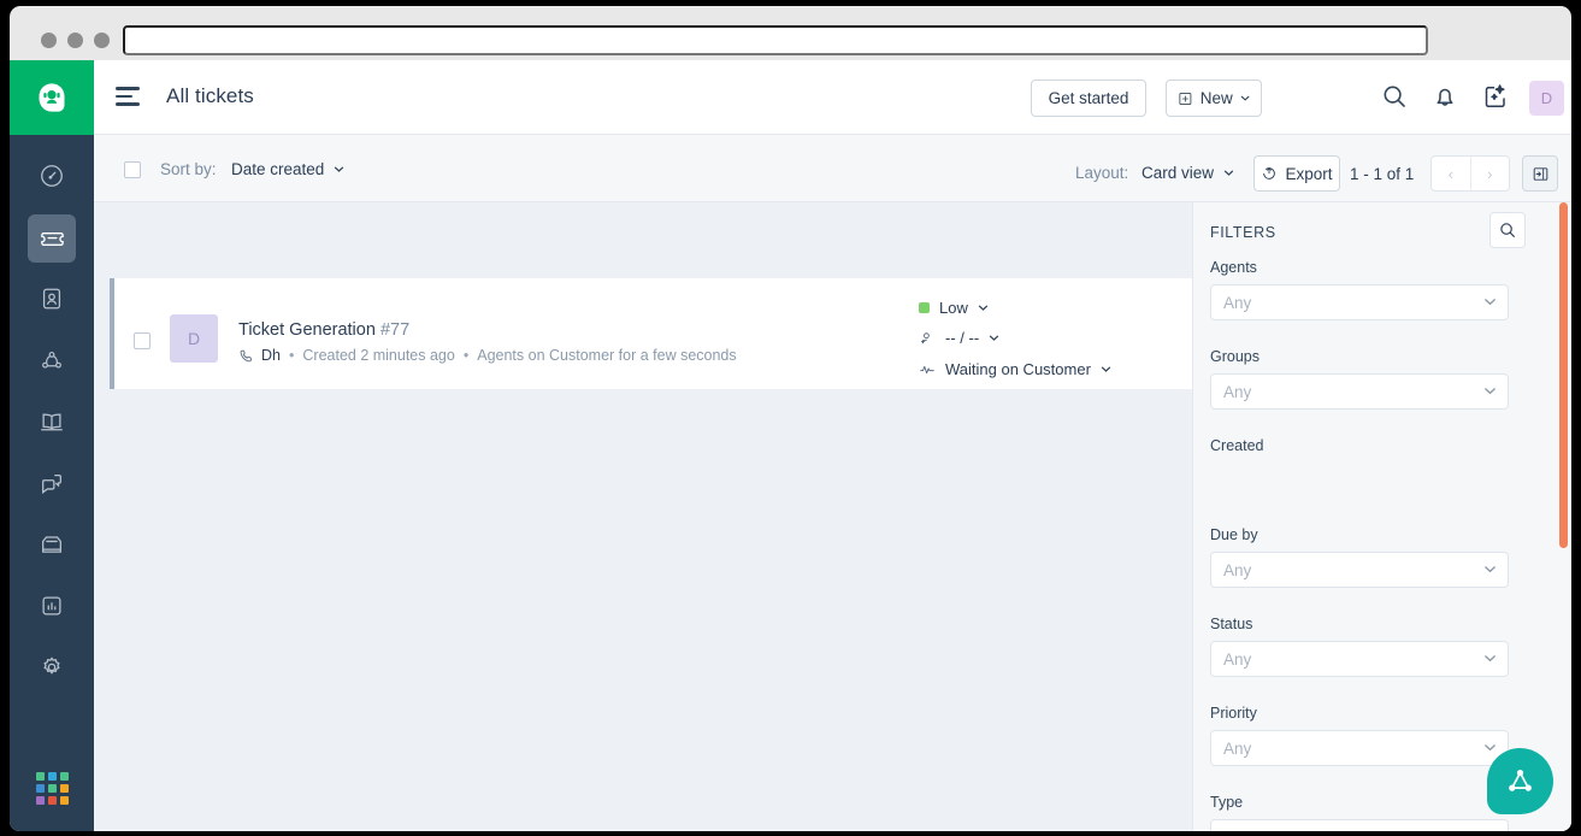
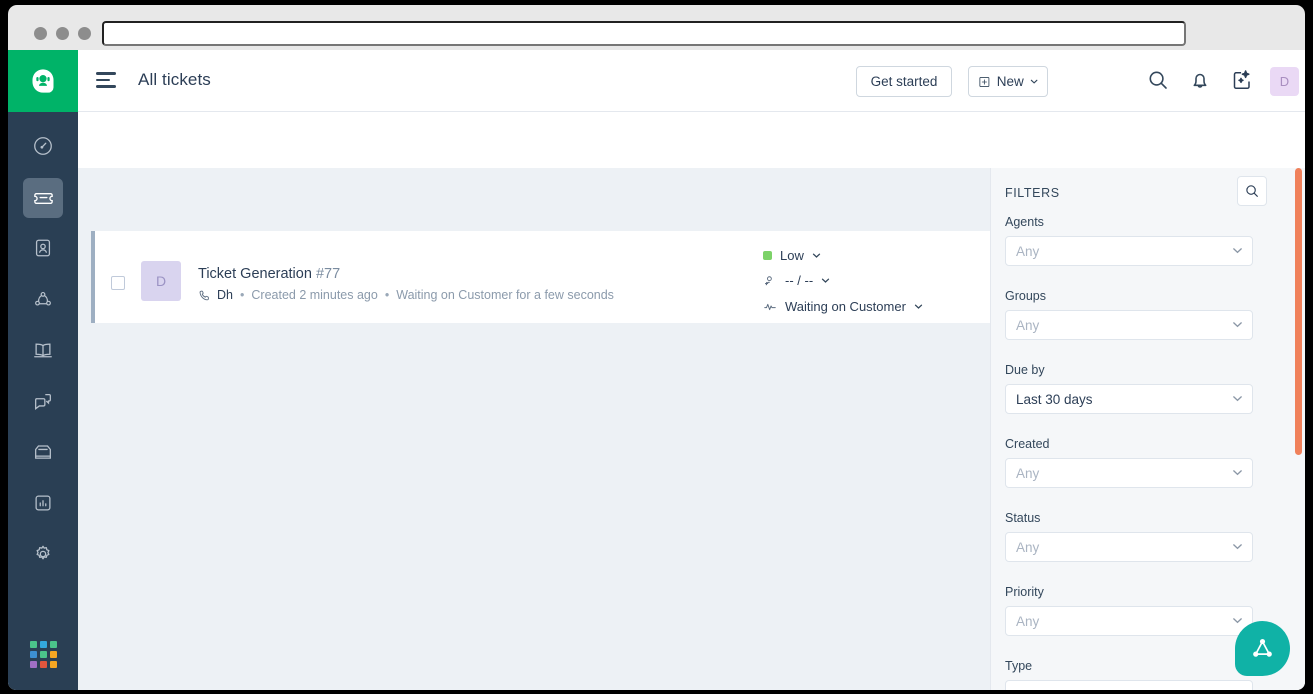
  All tickets
  Get started
  New
  D
- Sort by:
- Date created
- Layout:
- Card view
- Export
- 1 - 1 of 1
- ‹
- ›
  D
  Ticket Generation #77
  Dh
  •
  Created 2 minutes ago
  •
- Agents on Customer for a few seconds
+ Waiting on Customer for a few seconds
  Low
  -- / --
  Waiting on Customer
  FILTERS
  Agents
  Any
  Groups
  Any
- Created
+ Due by
+ Last 30 days
- Due by
+ Created
  Any
  Status
  Any
  Priority
  Any
  Type
